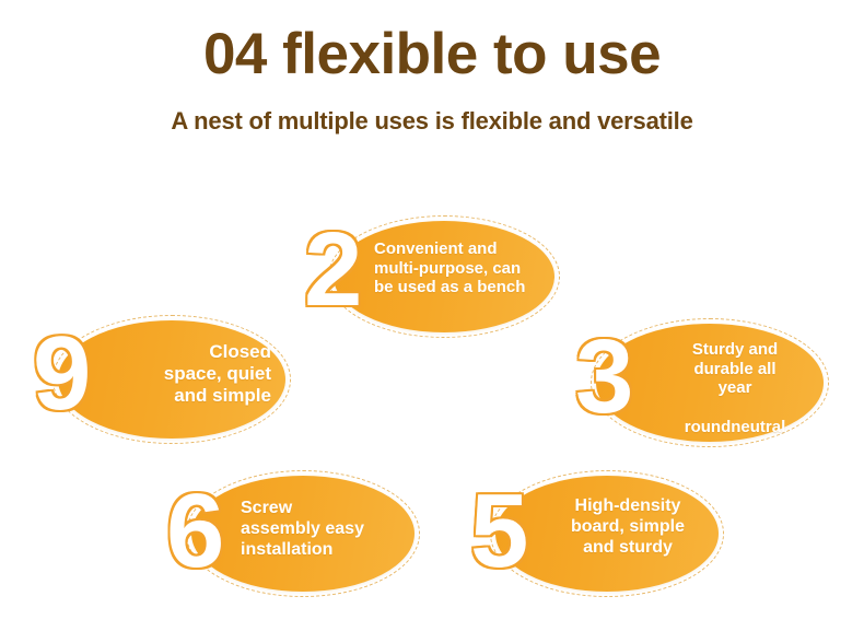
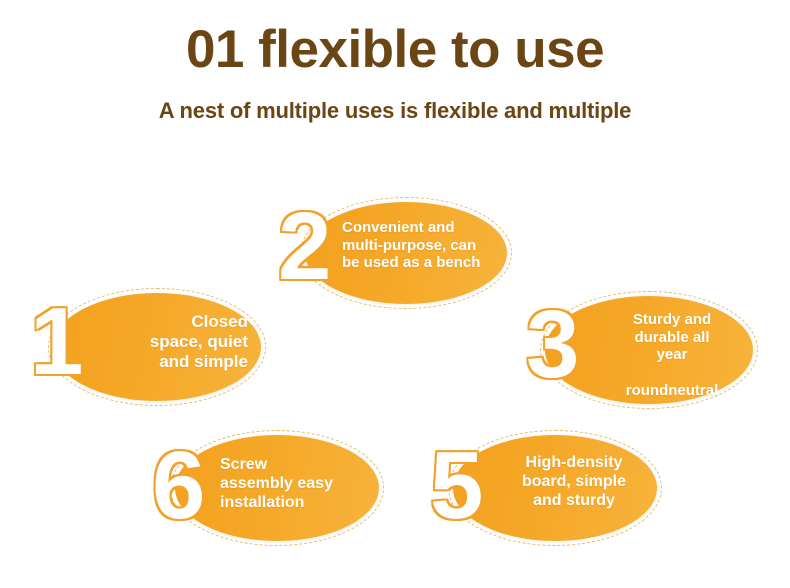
- 04 flexible to use
+ 01 flexible to use
- A nest of multiple uses is flexible and versatile
+ A nest of multiple uses is flexible and multiple
  Closed
  space, quiet
  and simple
- 9
+ 1
  Convenient and
  multi-purpose, can
  be used as a bench
  2
  Sturdy and
  durable all
  year
  roundneutral
  3
  Screw
  assembly easy
  installation
  6
  High-density
  board, simple
  and sturdy
  5
